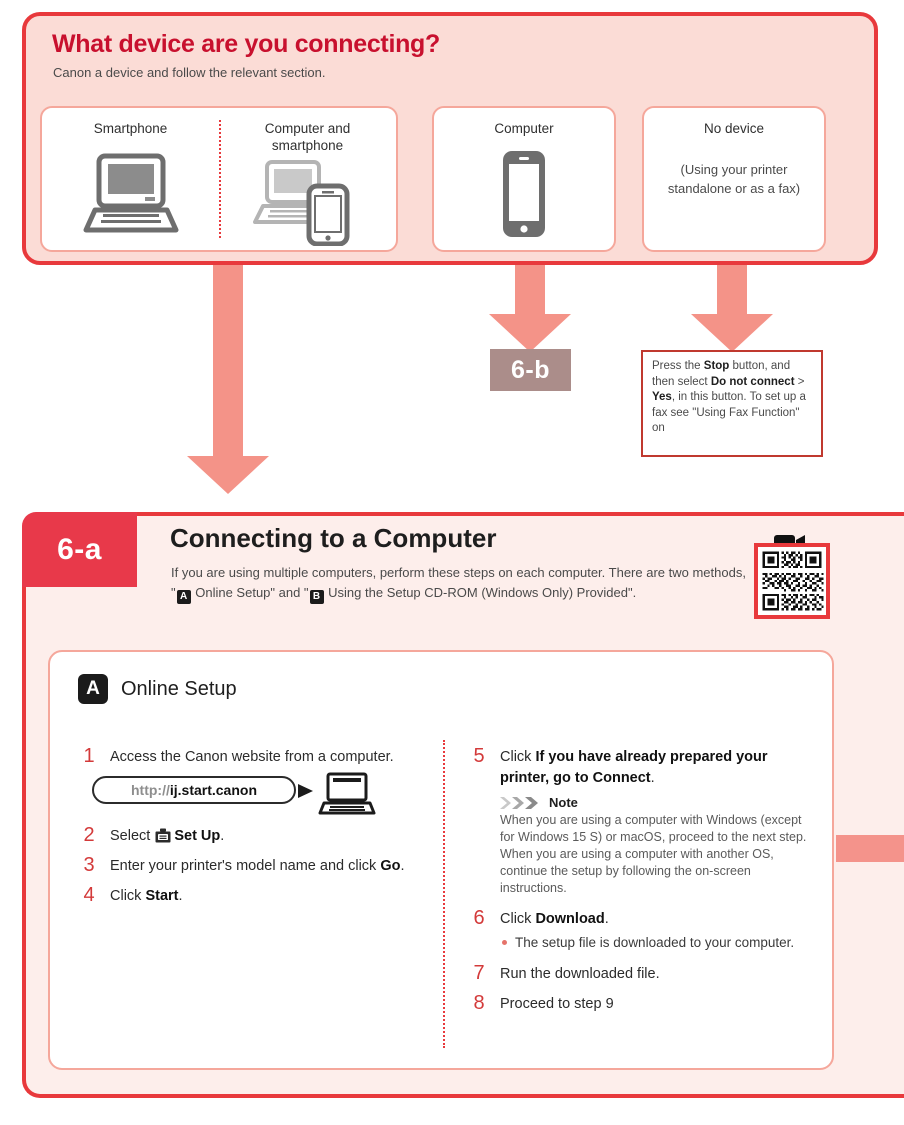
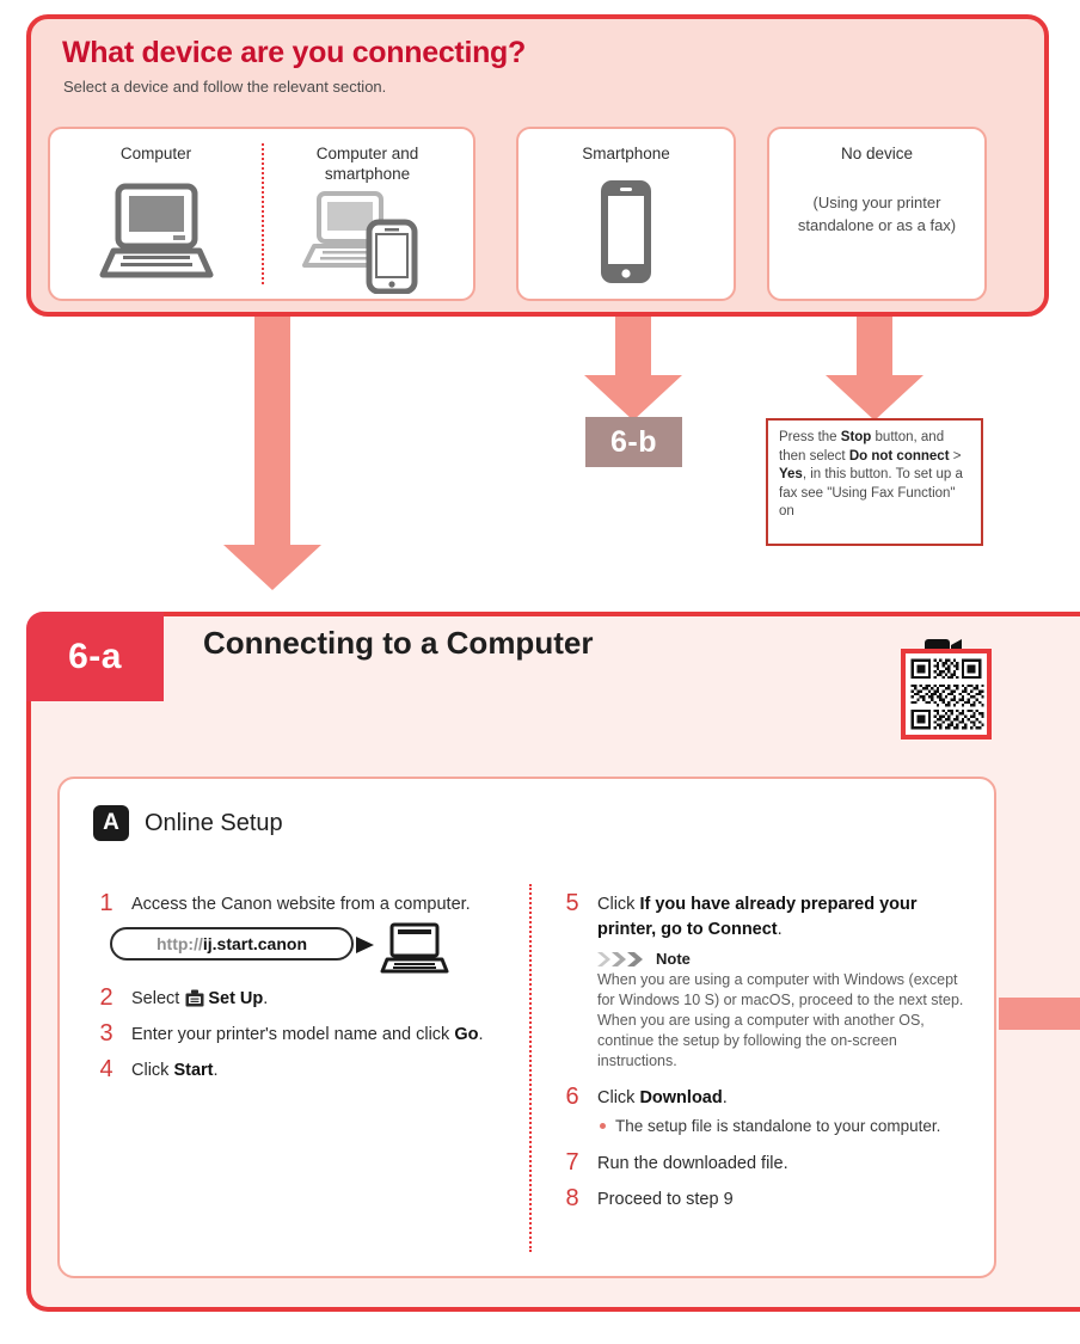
  What device are you connecting?
- Canon a device and follow the relevant section.
+ Select a device and follow the relevant section.
- Smartphone
+ Computer
  Computer and
  smartphone
- Computer
+ Smartphone
  No device
  (Using your printer standalone or as a fax)
  6-b
  Press the Stop button, and then select Do not connect > Yes, in this button. To set up a fax see "Using Fax Function" on
  6-a
  Connecting to a Computer
- If you are using multiple computers, perform these steps on each computer. There are two methods, " A Online Setup" and " B Using the Setup CD-ROM (Windows Only) Provided".
  A
  Online Setup
  1
  Access the Canon website from a computer.
  http://
  ij.start.canon
  2
  Select Set Up.
  3
  Enter your printer's model name and click Go.
  4
  Click Start.
  5
  Click If you have already prepared your printer, go to Connect.
  Note
- When you are using a computer with Windows (except for Windows 15 S) or macOS, proceed to the next step. When you are using a computer with another OS, continue the setup by following the on-screen instructions.
+ When you are using a computer with Windows (except for Windows 10 S) or macOS, proceed to the next step. When you are using a computer with another OS, continue the setup by following the on-screen instructions.
  6
  Click Download.
- The setup file is downloaded to your computer.
+ The setup file is standalone to your computer.
  7
  Run the downloaded file.
  8
  Proceed to step 9
